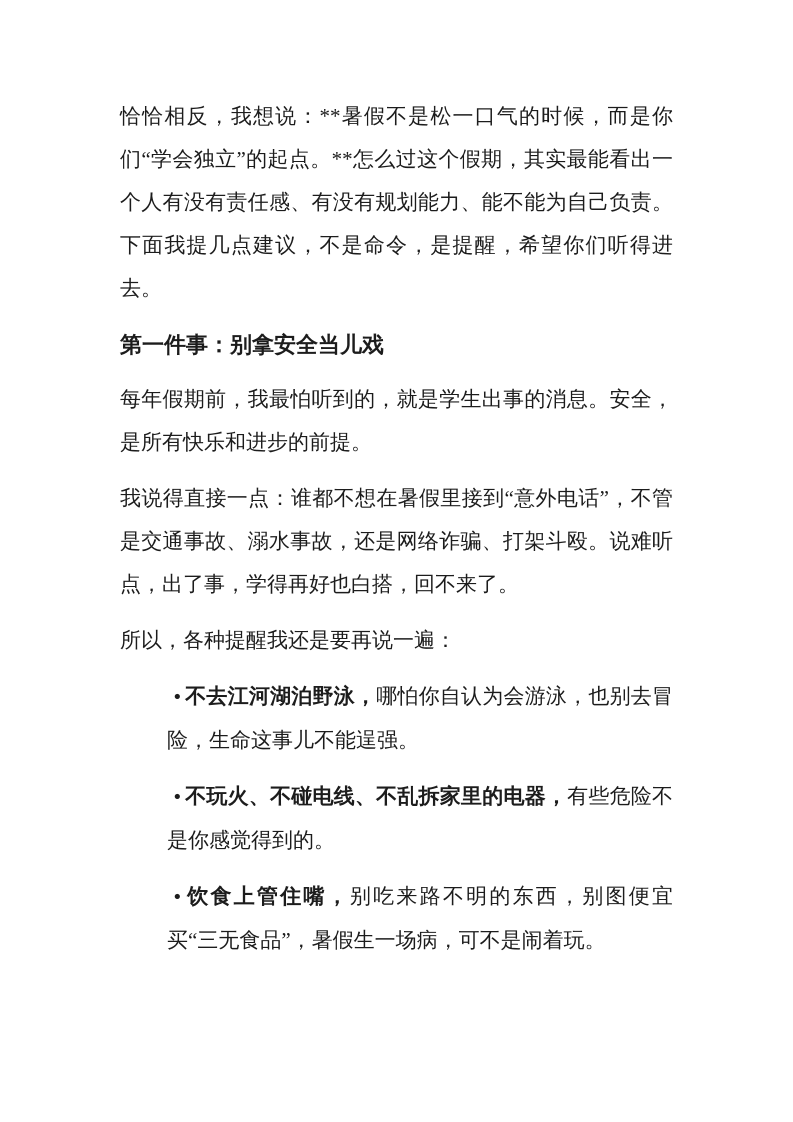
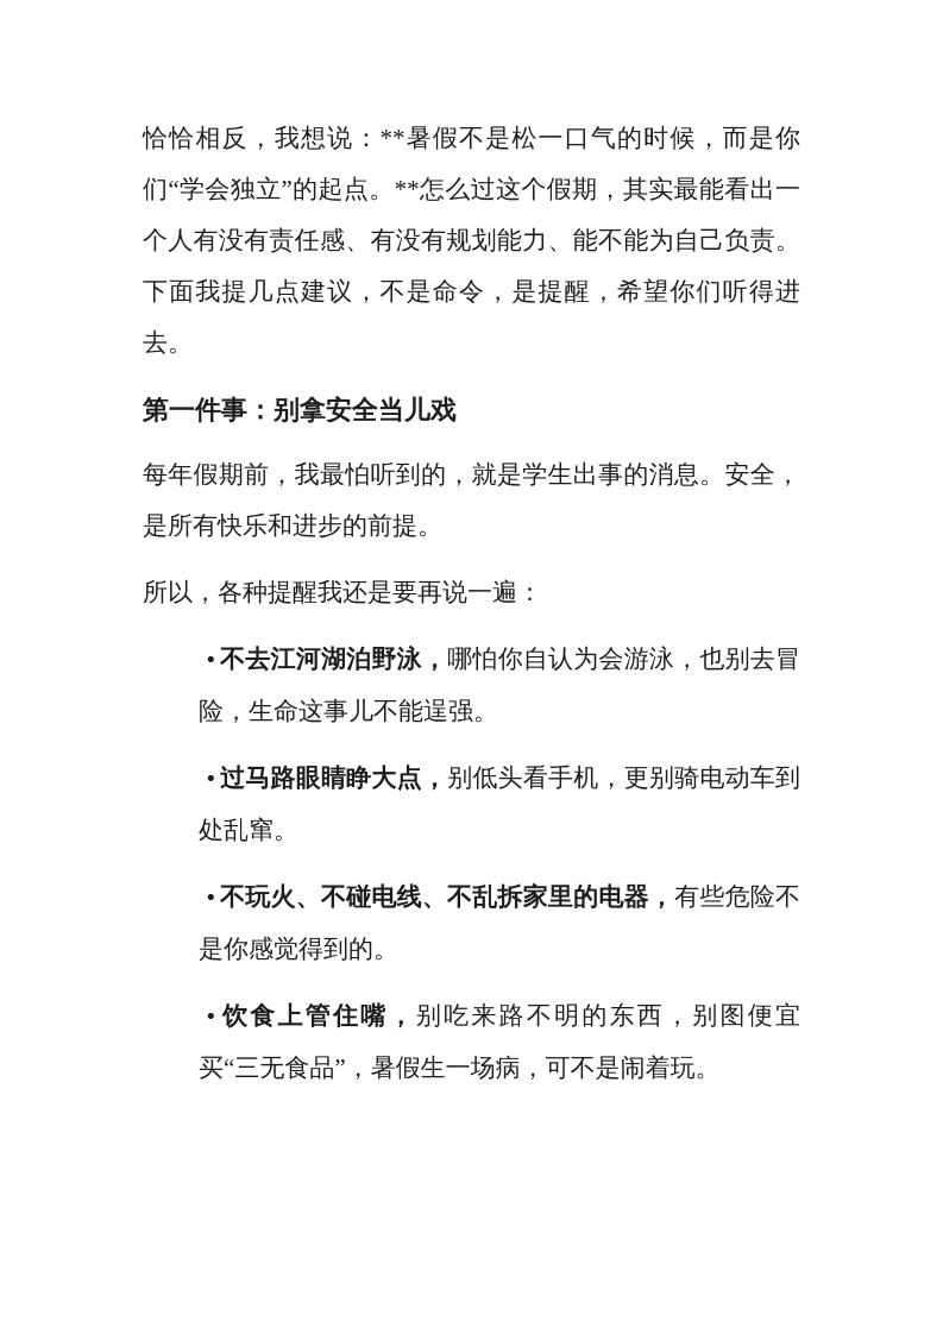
  恰恰相反，我想说：**暑假不是松一口气的时候，而是你们“学会独立”的起点。**怎么过这个假期，其实最能看出一个人有没有责任感、有没有规划能力、能不能为自己负责。下面我提几点建议，不是命令，是提醒，希望你们听得进去。
  第一件事：别拿安全当儿戏
  每年假期前，我最怕听到的，就是学生出事的消息。安全，是所有快乐和进步的前提。
- 我说得直接一点：谁都不想在暑假里接到“意外电话”，不管是交通事故、溺水事故，还是网络诈骗、打架斗殴。说难听点，出了事，学得再好也白搭，回不来了。
  所以，各种提醒我还是要再说一遍：
  •不去江河湖泊野泳，哪怕你自认为会游泳，也别去冒险，生命这事儿不能逞强。
+ •过马路眼睛睁大点，别低头看手机，更别骑电动车到处乱窜。
  •不玩火、不碰电线、不乱拆家里的电器，有些危险不是你感觉得到的。
  •饮食上管住嘴，别吃来路不明的东西，别图便宜买“三无食品”，暑假生一场病，可不是闹着玩。
